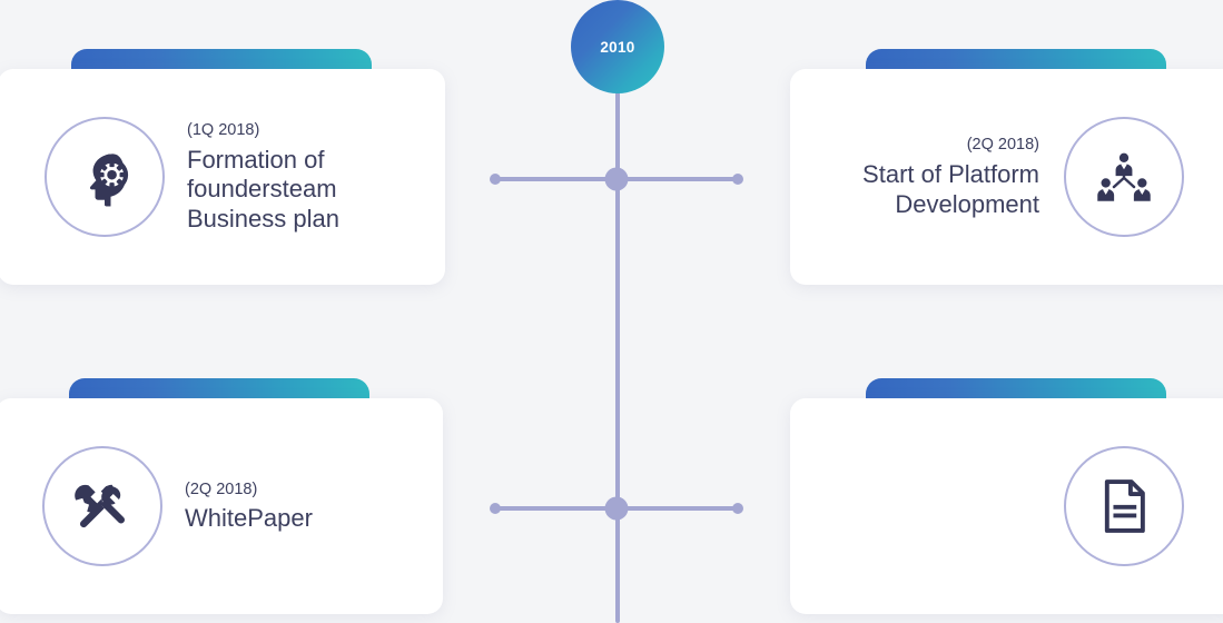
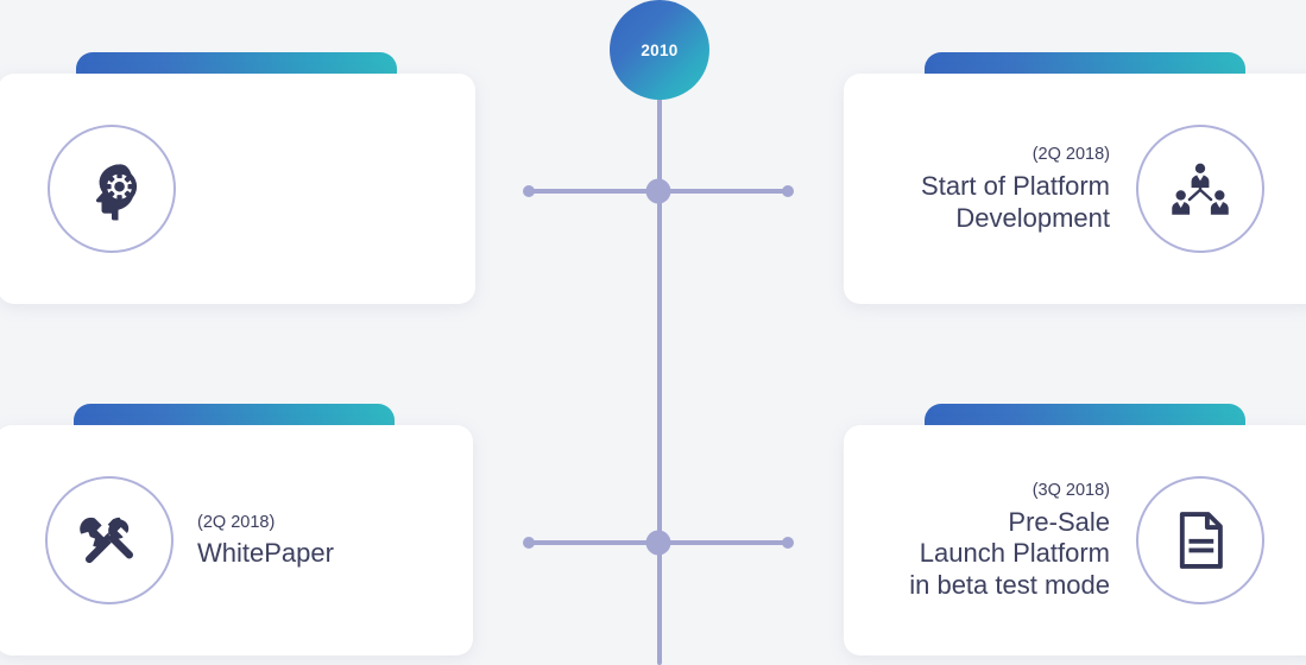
  2010
- (1Q 2018)
- Formation of
- foundersteam
- Business plan
  (2Q 2018)
  Start of Platform
  Development
  (2Q 2018)
  WhitePaper
+ (3Q 2018)
+ Pre-Sale
+ Launch Platform
+ in beta test mode
